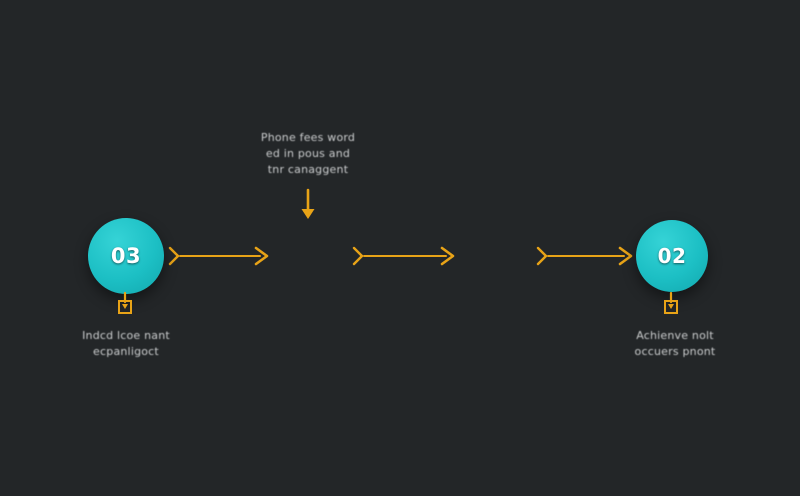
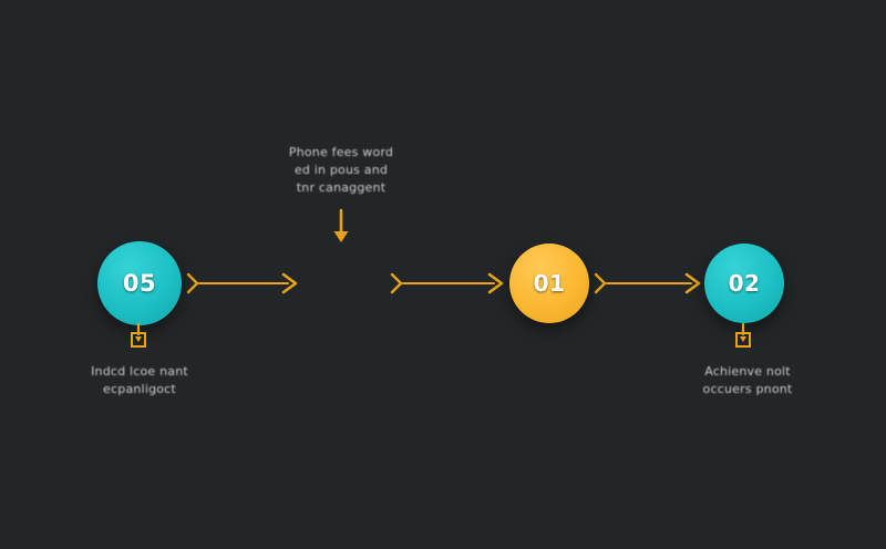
  Phone fees word
  ed in pous and
  tnr canaggent
- 03
+ 05
+ 01
  02
  Indcd lcoe nant
  ecpanligoct
  Achienve nolt
  occuers pnont
